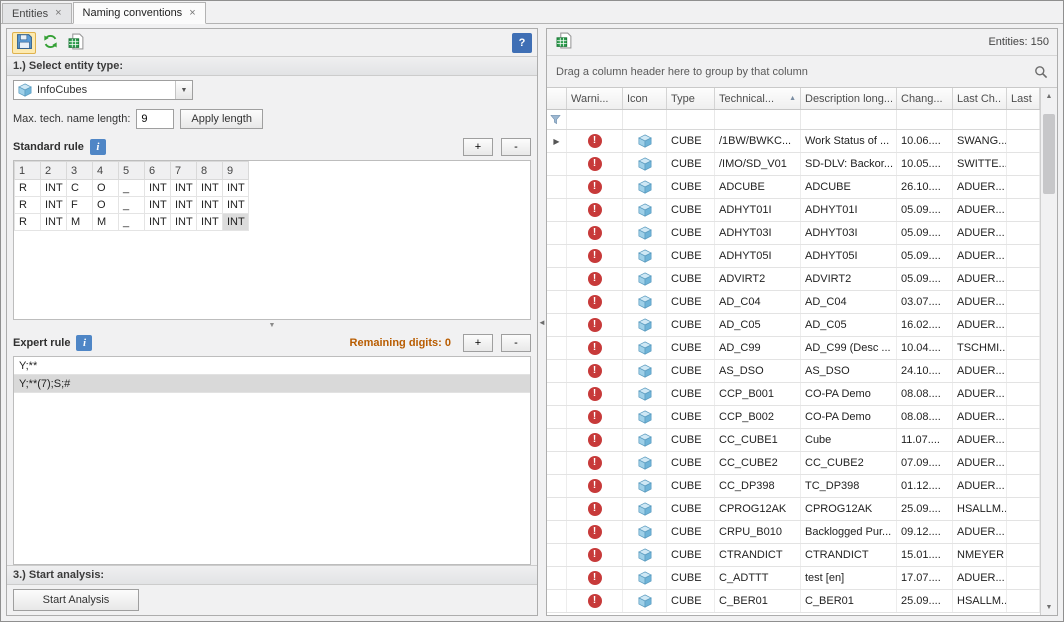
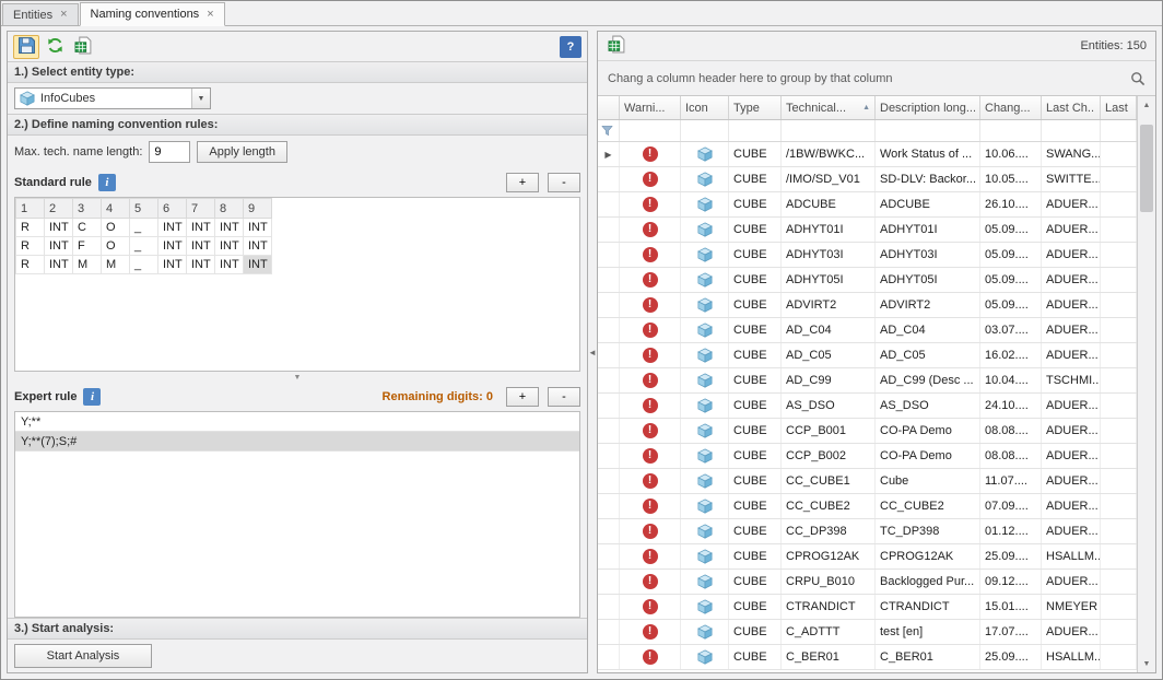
  Entities
  ×
  Naming conventions
  ×
  ?
  1.) Select entity type:
  InfoCubes
+ 2.) Define naming convention rules:
  Max. tech. name length:
  9
  Apply length
  Standard rule
  i
  +
  -
  1	2	3	4	5	6	7	8	9
  R	INT	C	O	_	INT	INT	INT	INT
  R	INT	F	O	_	INT	INT	INT	INT
  R	INT	M	M	_	INT	INT	INT	INT
  Expert rule
  i
  Remaining digits: 0
  +
  -
  Y;**
  Y;**(7);S;#
  3.) Start analysis:
  Start Analysis
  ◄
  Entities: 150
- Drag a column header here to group by that column
+ Chang a column header here to group by that column
  Warni...
  Icon
  Type
  Technical...
  Description long...
  Chang...
  Last Ch..
  ▶
  !
  CUBE
  /1BW/BWKC...
  Work Status of ...
  10.06....
  SWANG...
  !
  CUBE
  /IMO/SD_V01
  SD-DLV: Backor...
  10.05....
  SWITTE...
  !
  CUBE
  ADCUBE
  ADCUBE
  26.10....
  ADUER...
  !
  CUBE
  ADHYT01I
  ADHYT01I
  05.09....
  ADUER...
  !
  CUBE
  ADHYT03I
  ADHYT03I
  05.09....
  ADUER...
  !
  CUBE
  ADHYT05I
  ADHYT05I
  05.09....
  ADUER...
  !
  CUBE
  ADVIRT2
  ADVIRT2
  05.09....
  ADUER...
  !
  CUBE
  AD_C04
  AD_C04
  03.07....
  ADUER...
  !
  CUBE
  AD_C05
  AD_C05
  16.02....
  ADUER...
  !
  CUBE
  AD_C99
  AD_C99 (Desc ...
  10.04....
  TSCHMI...
  !
  CUBE
  AS_DSO
  AS_DSO
  24.10....
  ADUER...
  !
  CUBE
  CCP_B001
  CO-PA Demo
  08.08....
  ADUER...
  !
  CUBE
  CCP_B002
  CO-PA Demo
  08.08....
  ADUER...
  !
  CUBE
  CC_CUBE1
  Cube
  11.07....
  ADUER...
  !
  CUBE
  CC_CUBE2
  CC_CUBE2
  07.09....
  ADUER...
  !
  CUBE
  CC_DP398
  TC_DP398
  01.12....
  ADUER...
  !
  CUBE
  CPROG12AK
  CPROG12AK
  25.09....
  HSALLM..
  !
  CUBE
  CRPU_B010
  Backlogged Pur...
  09.12....
  ADUER...
  !
  CUBE
  CTRANDICT
  CTRANDICT
  15.01....
  NMEYER
  !
  CUBE
  C_ADTTT
  test [en]
  17.07....
  ADUER...
  !
  CUBE
  C_BER01
  C_BER01
  25.09....
  HSALLM..
